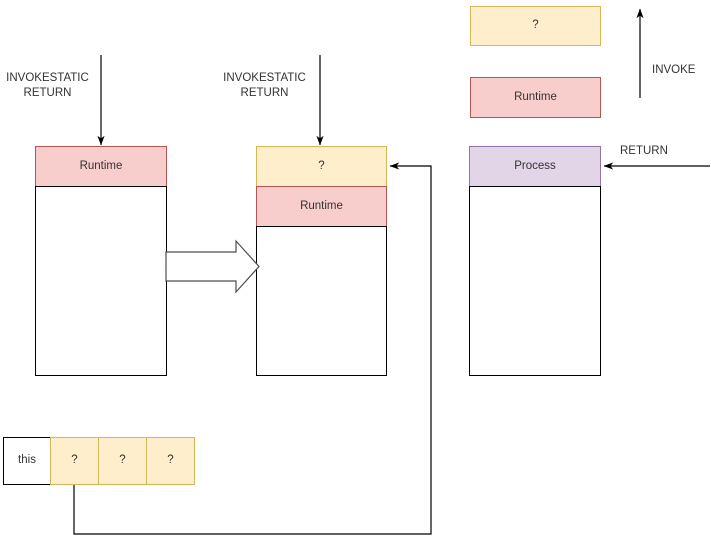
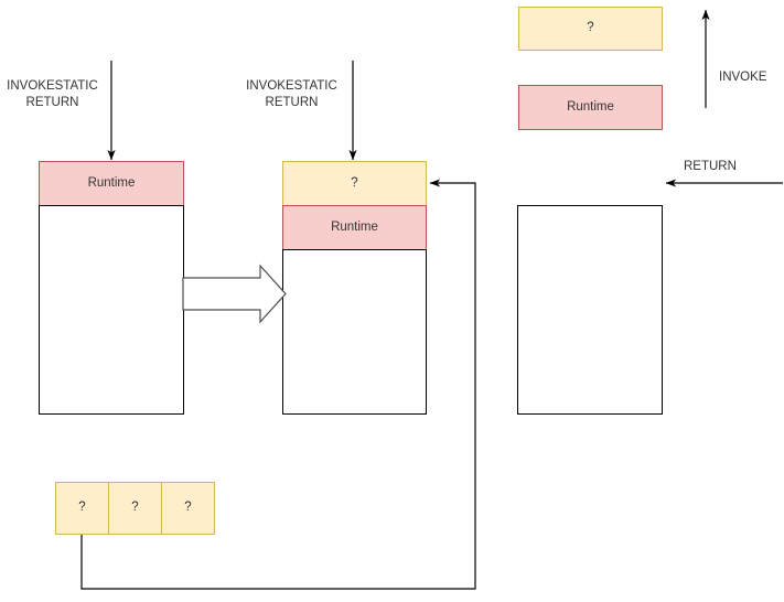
  ?
  Runtime
  Runtime
  ?
  Runtime
- Process
- this
  ?
  ?
  ?
  INVOKESTATIC
  RETURN
  INVOKESTATIC
  RETURN
  INVOKE
  RETURN
